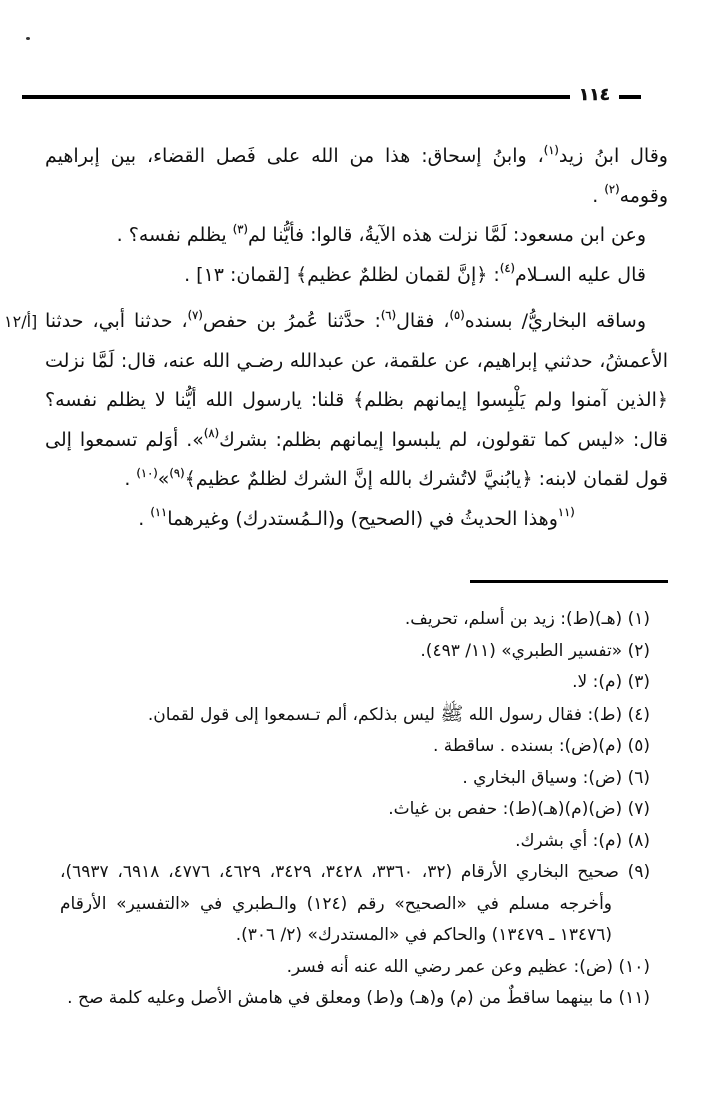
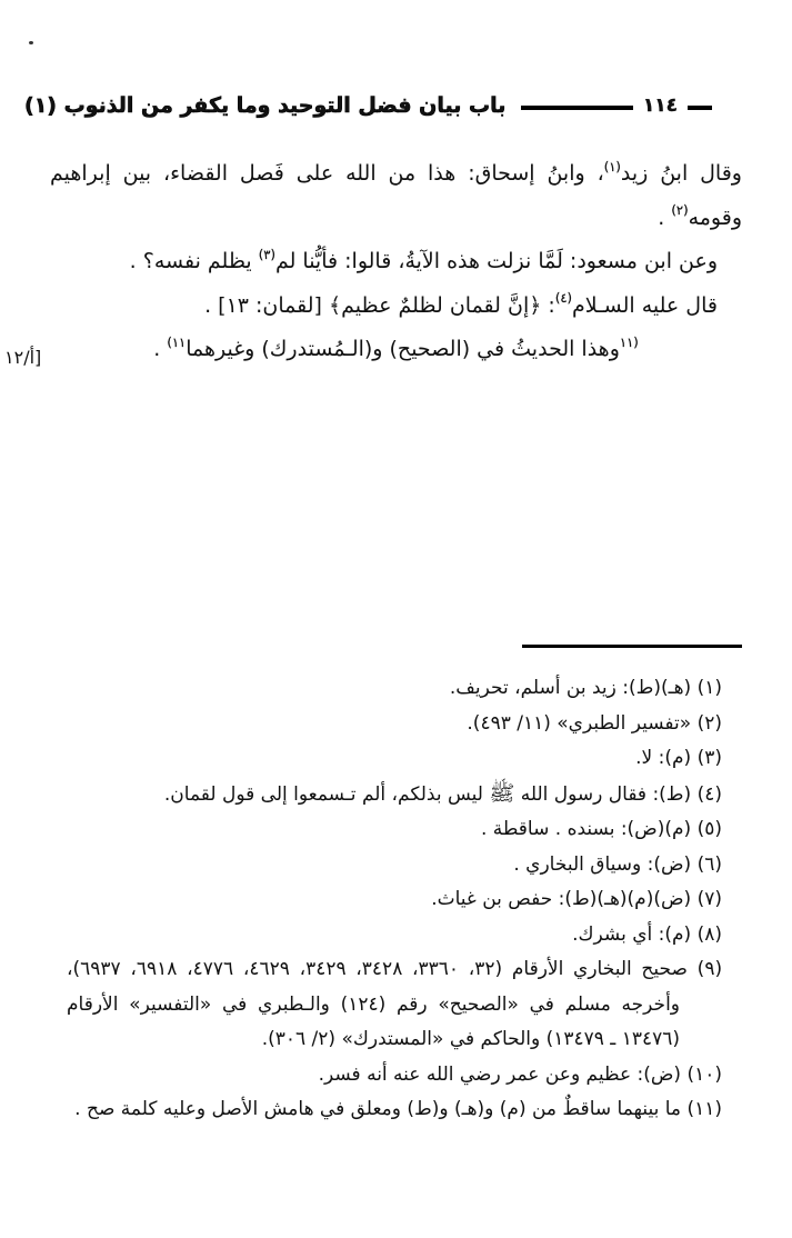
  ١١٤
+ باب بيان فضل التوحيد وما يكفر من الذنوب (١)
  [أ/١٢
  وقال ابنُ زيد(١)، وابنُ إسحاق: هذا من الله على فَصل القضاء، بين إبراهيم وقومه(٢) .
  وعن ابن مسعود: لَمَّا نزلت هذه الآيةُ، قالوا: فأيُّنا لم(٣) يظلم نفسه؟ .
  قال عليه السـلام(٤): ﴿إنَّ لقمان لظلمٌ عظيم﴾ [لقمان: ١٣] .
- وساقه البخاريُّ/ بسنده(٥)، فقال(٦): حدَّثنا عُمرُ بن حفص(٧)، حدثنا أبي، حدثنا الأعمشُ، حدثني إبراهيم، عن علقمة، عن عبدالله رضـي الله عنه، قال: لَمَّا نزلت ﴿الذين آمنوا ولم يَلْبِسوا إيمانهم بظلم﴾ قلنا: يارسول الله أيُّنا لا يظلم نفسه؟ قال: «ليس كما تقولون، لم يلبسوا إيمانهم بظلم: بشرك(٨)». أوَلم تسمعوا إلى قول لقمان لابنه: ﴿يابُنيَّ لاتُشرك بالله إنَّ الشرك لظلمٌ عظيم﴾(٩)»(١٠) .
  (١١وهذا الحديثُ في (الصحيح) و(الـمُستدرك) وغيرهما١١) .
  (١) (هـ)(ط): زيد بن أسلم، تحريف.
  (٢) «تفسير الطبري» (١١/ ٤٩٣).
  (٣) (م): لا.
  (٤) (ط): فقال رسول الله ﷺ ليس بذلكم، ألم تـسمعوا إلى قول لقمان.
  (٥) (م)(ض): بسنده . ساقطة .
  (٦) (ض): وسياق البخاري .
  (٧) (ض)(م)(هـ)(ط): حفص بن غياث.
  (٨) (م): أي بشرك.
  (٩) صحيح البخاري الأرقام (٣٢، ٣٣٦٠، ٣٤٢٨، ٣٤٢٩، ٤٦٢٩، ٤٧٧٦، ٦٩١٨، ٦٩٣٧)، وأخرجه مسلم في «الصحيح» رقم (١٢٤) والـطبري في «التفسير» الأرقام (١٣٤٧٦ ـ ١٣٤٧٩) والحاكم في «المستدرك» (٢/ ٣٠٦).
  (١٠) (ض): عظيم وعن عمر رضي الله عنه أنه فسر.
  (١١) ما بينهما ساقطٌ من (م) و(هـ) و(ط) ومعلق في هامش الأصل وعليه كلمة صح .
